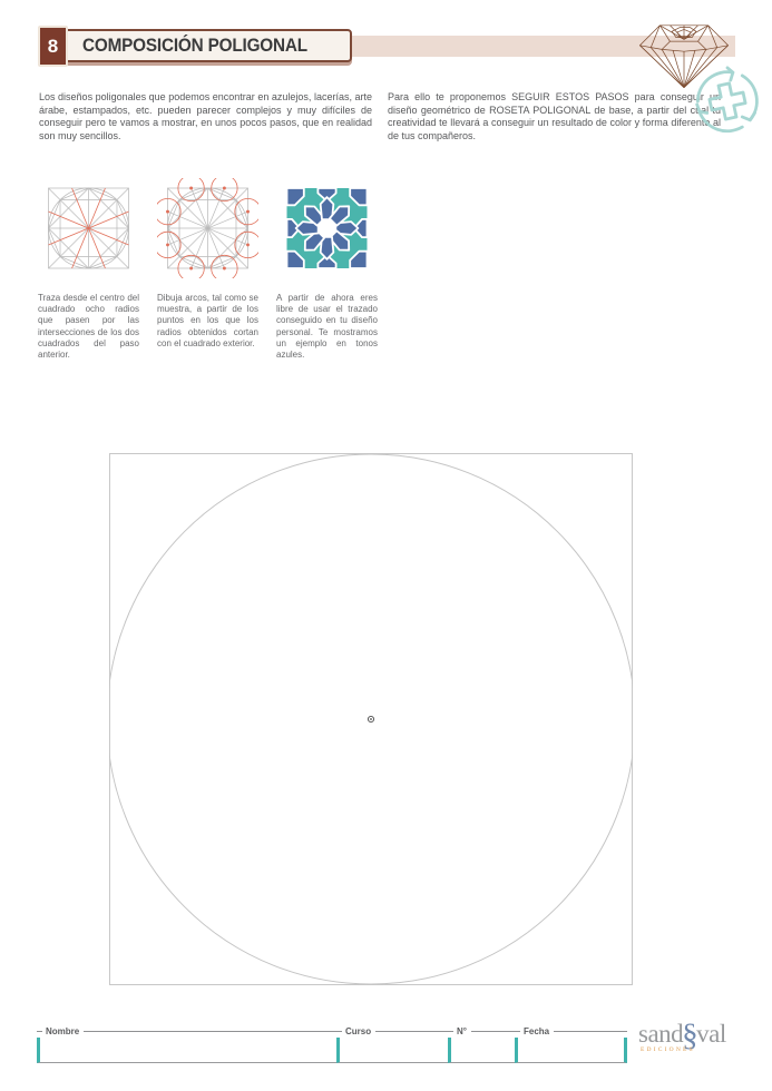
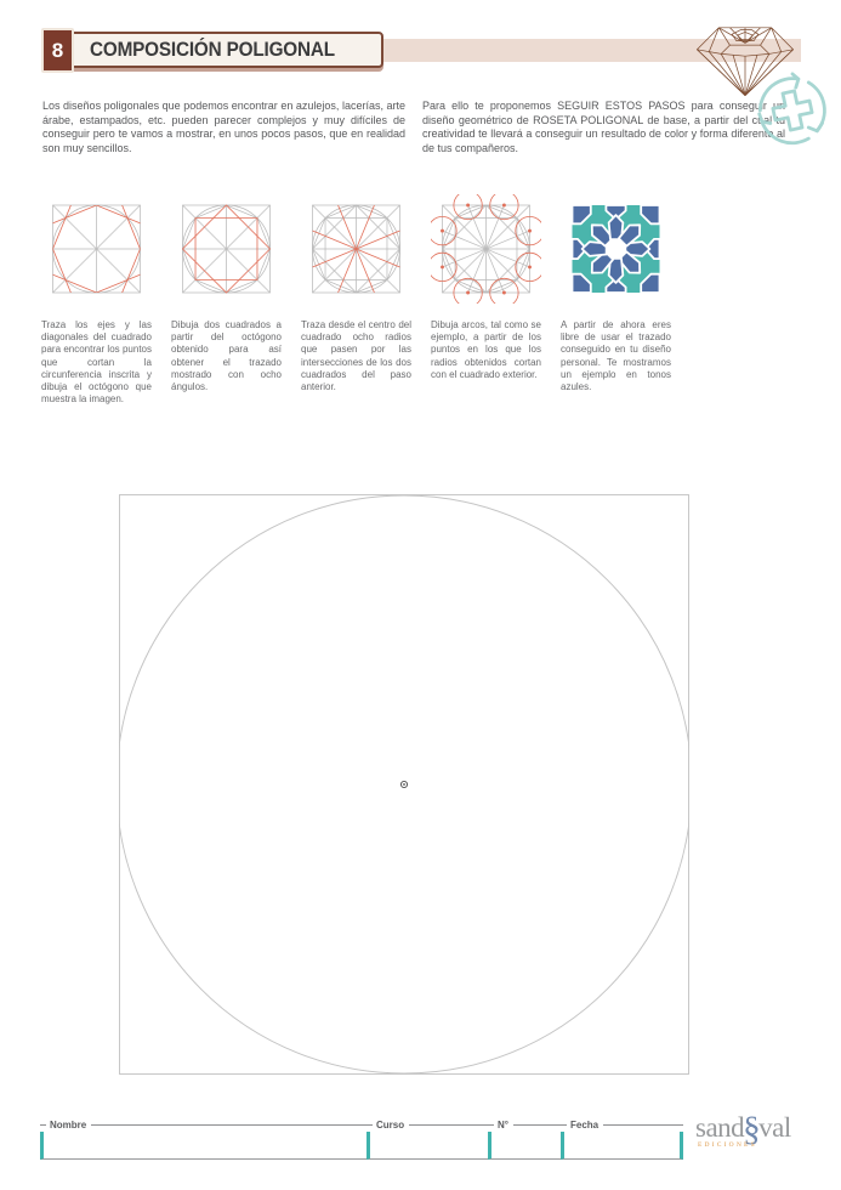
  COMPOSICIÓN POLIGONAL
  8
  Los diseños poligonales que podemos encontrar en azulejos, lacerías, arte árabe, estampados, etc. pueden parecer complejos y muy difíciles de conseguir pero te vamos a mostrar, en unos pocos pasos, que en realidad son muy sencillos.
  Para ello te proponemos SEGUIR ESTOS PASOS para consegur u diseño geométrico de ROSETA POLIGONAL de base, a partir del cal creatividad te llevará a conseguir un resultado de color y forma diferent al de tus compañeros.
+ Traza los ejes y las diagonales del cuadrado para encontrar los puntos que cortan la circunferencia inscrita y dibuja el octógono que muestra la imagen.
+ Dibuja dos cuadrados a partir del octógono obtenido para así obtener el trazado mostrado con ocho ángulos.
  Traza desde el centro del cuadrado ocho radios que pasen por las intersecciones de los dos cuadrados del paso anterior.
- Dibuja arcos, tal como se muestra, a partir de los puntos en los que los radios obtenidos cortan con el cuadrado exterior.
+ Dibuja arcos, tal como se ejemplo, a partir de los puntos en los que los radios obtenidos cortan con el cuadrado exterior.
  A partir de ahora eres libre de usar el trazado conseguido en tu diseño personal. Te mostramos un ejemplo en tonos azules.
  Nombre
  Curso
  N°
  Fecha
  sand§val
